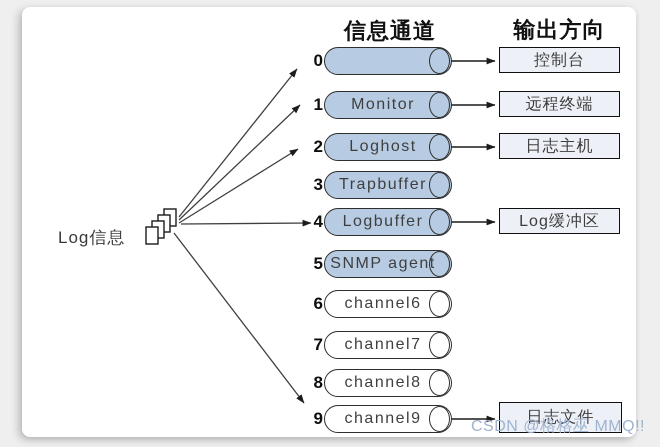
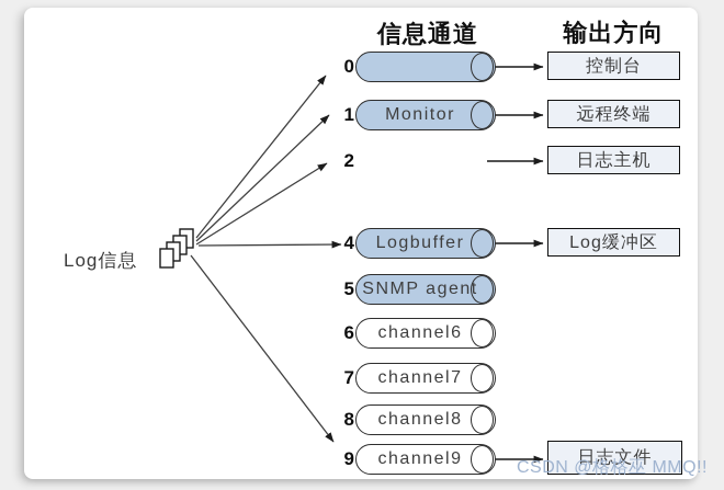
  信息通道
  输出方向
  Log信息
  0
  1
  Monitor
  2
- Loghost
- 3
- Trapbuffer
  4
  Logbuffer
  5
  SNMP agent
  6
  channel6
  7
  channel7
  8
  channel8
  9
  channel9
  控制台
  远程终端
  日志主机
  Log缓冲区
  日志文件
  CSDN @格格巫 MMQ!!
